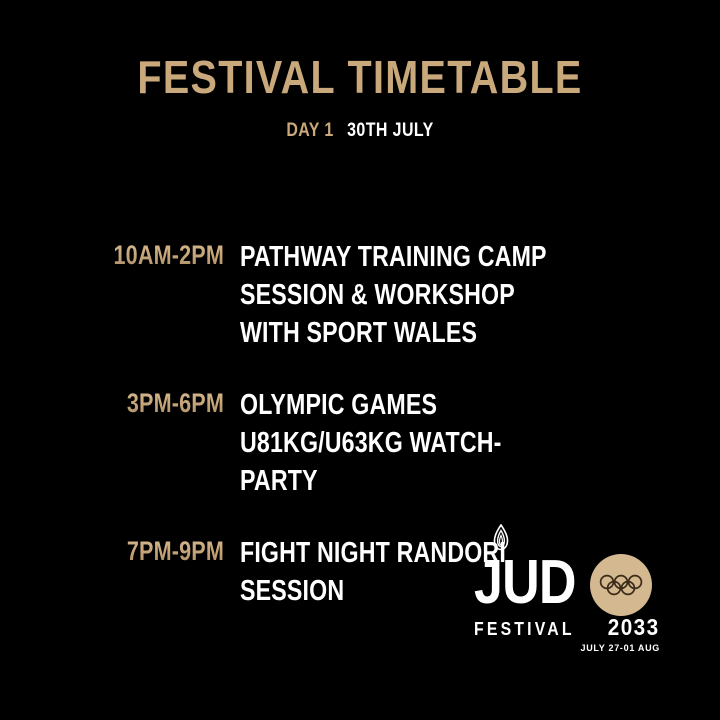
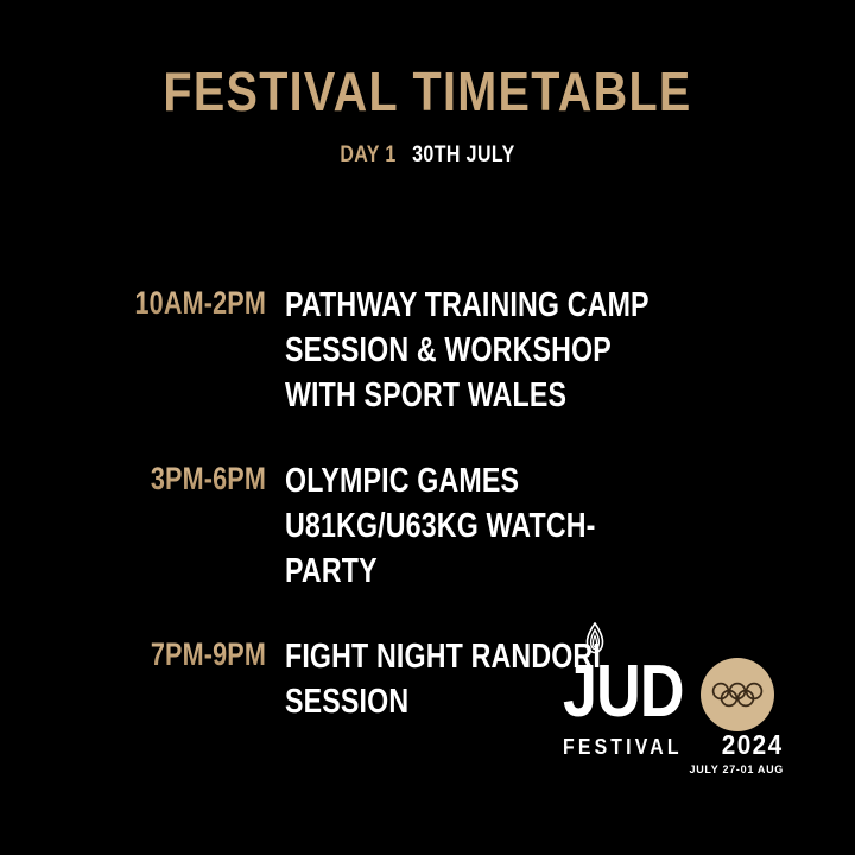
  FESTIVAL TIMETABLE
  DAY 1 30TH JULY
  10AM-2PM
  PATHWAY TRAINING CAMP SESSION & WORKSHOP WITH SPORT WALES
  3PM-6PM
  OLYMPIC GAMES U81KG/U63KG WATCH-PARTY
  7PM-9PM
  FIGHT NIGHT RANDORI SESSION
  JUD
  FESTIVAL
- 2033
+ 2024
  JULY 27-01 AUG
